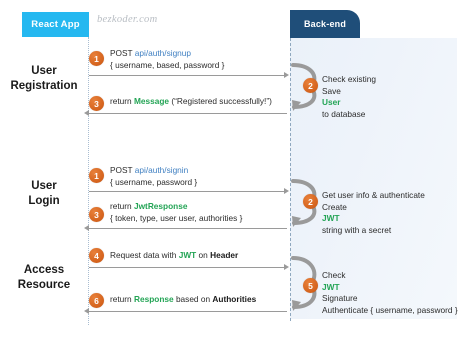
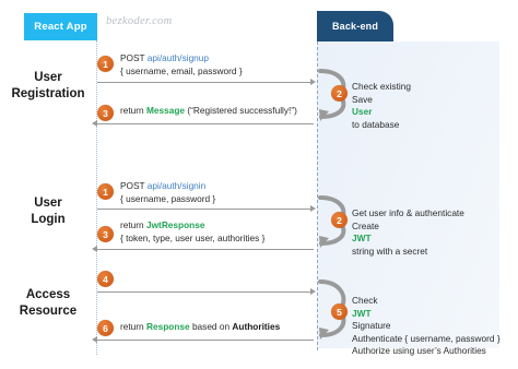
  React App
  Back-end
  bezkoder.com
  User
  Registration
  User
  Login
  Access
  Resource
  1
  POST api/auth/signup
- { username, based, password }
+ { username, email, password }
  3
  return Message (“Registered successfully!”)
  2
  Check existing
  Save
  User
  to database
  1
  POST api/auth/signin
  { username, password }
  3
  return JwtResponse
  { token, type, user user, authorities }
  2
  Get user info & authenticate
  Create
  JWT
  string with a secret
  4
- Request data with JWT on Header
  6
  return Response based on Authorities
  5
  Check
  JWT
  Signature
  Authenticate { username, password }
+ Authorize using user’s Authorities
